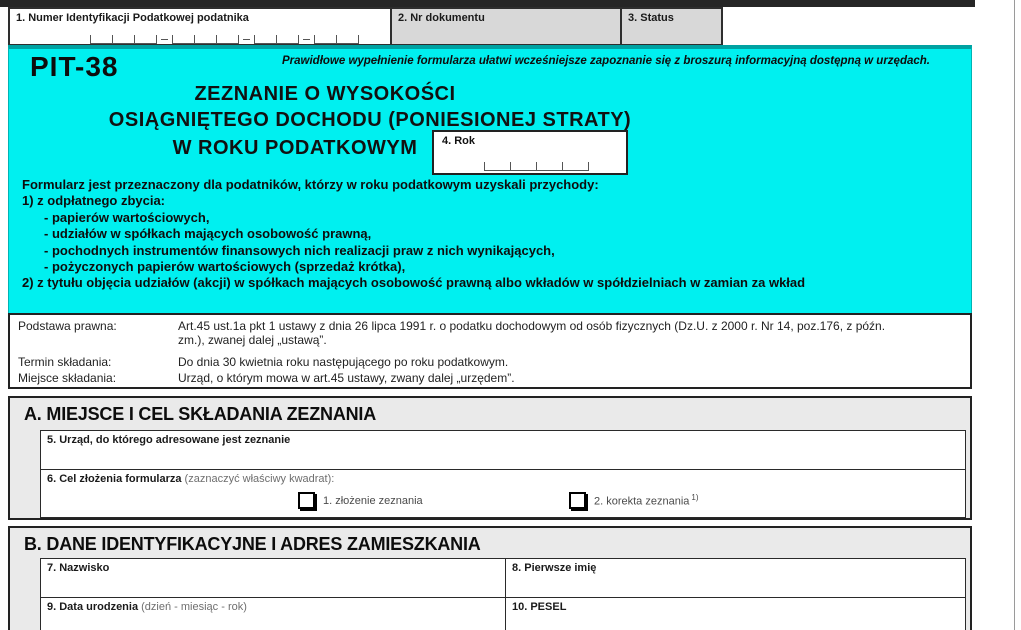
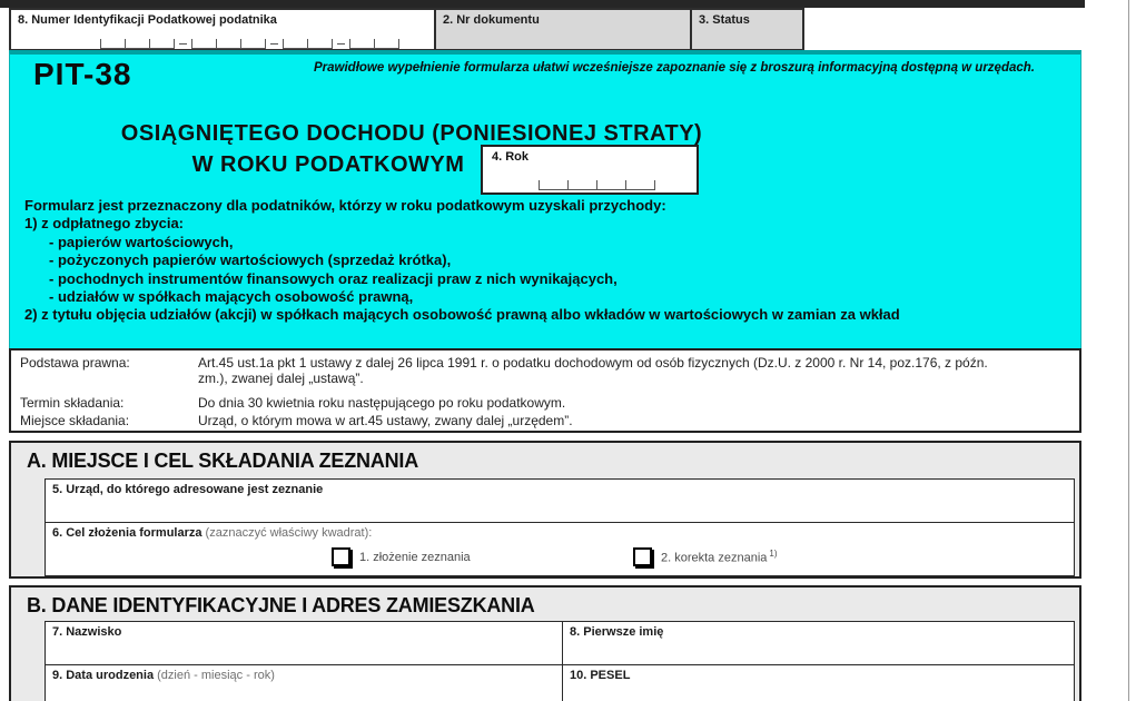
- 1. Numer Identyfikacji Podatkowej podatnika
+ 8. Numer Identyfikacji Podatkowej podatnika
  2. Nr dokumentu
  3. Status
  PIT-38
  Prawidłowe wypełnienie formularza ułatwi wcześniejsze zapoznanie się z broszurą informacyjną dostępną w urzędach.
- ZEZNANIE O WYSOKOŚCI
  OSIĄGNIĘTEGO DOCHODU (PONIESIONEJ STRATY)
  W ROKU PODATKOWYM
  4. Rok
  Formularz jest przeznaczony dla podatników, którzy w roku podatkowym uzyskali przychody:
  1) z odpłatnego zbycia:
  - papierów wartościowych,
- - udziałów w spółkach mających osobowość prawną,
+ - pożyczonych papierów wartościowych (sprzedaż krótka),
- - pochodnych instrumentów finansowych nich realizacji praw z nich wynikających,
+ - pochodnych instrumentów finansowych oraz realizacji praw z nich wynikających,
- - pożyczonych papierów wartościowych (sprzedaż krótka),
+ - udziałów w spółkach mających osobowość prawną,
- 2) z tytułu objęcia udziałów (akcji) w spółkach mających osobowość prawną albo wkładów w spółdzielniach w zamian za wkład
+ 2) z tytułu objęcia udziałów (akcji) w spółkach mających osobowość prawną albo wkładów w wartościowych w zamian za wkład
  Podstawa prawna:
- Art.45 ust.1a pkt 1 ustawy z dnia 26 lipca 1991 r. o podatku dochodowym od osób fizycznych (Dz.U. z 2000 r. Nr 14, poz.176, z późn. zm.), zwanej dalej „ustawą”.
+ Art.45 ust.1a pkt 1 ustawy z dalej 26 lipca 1991 r. o podatku dochodowym od osób fizycznych (Dz.U. z 2000 r. Nr 14, poz.176, z późn. zm.), zwanej dalej „ustawą”.
  Termin składania:
  Do dnia 30 kwietnia roku następującego po roku podatkowym.
  Miejsce składania:
  Urząd, o którym mowa w art.45 ustawy, zwany dalej „urzędem”.
  A. MIEJSCE I CEL SKŁADANIA ZEZNANIA
  5. Urząd, do którego adresowane jest zeznanie
  6. Cel złożenia formularza (zaznaczyć właściwy kwadrat):
  1. złożenie zeznania
  2. korekta zeznania 1)
  B. DANE IDENTYFIKACYJNE I ADRES ZAMIESZKANIA
  7. Nazwisko
  8. Pierwsze imię
  9. Data urodzenia (dzień - miesiąc - rok)
  10. PESEL
